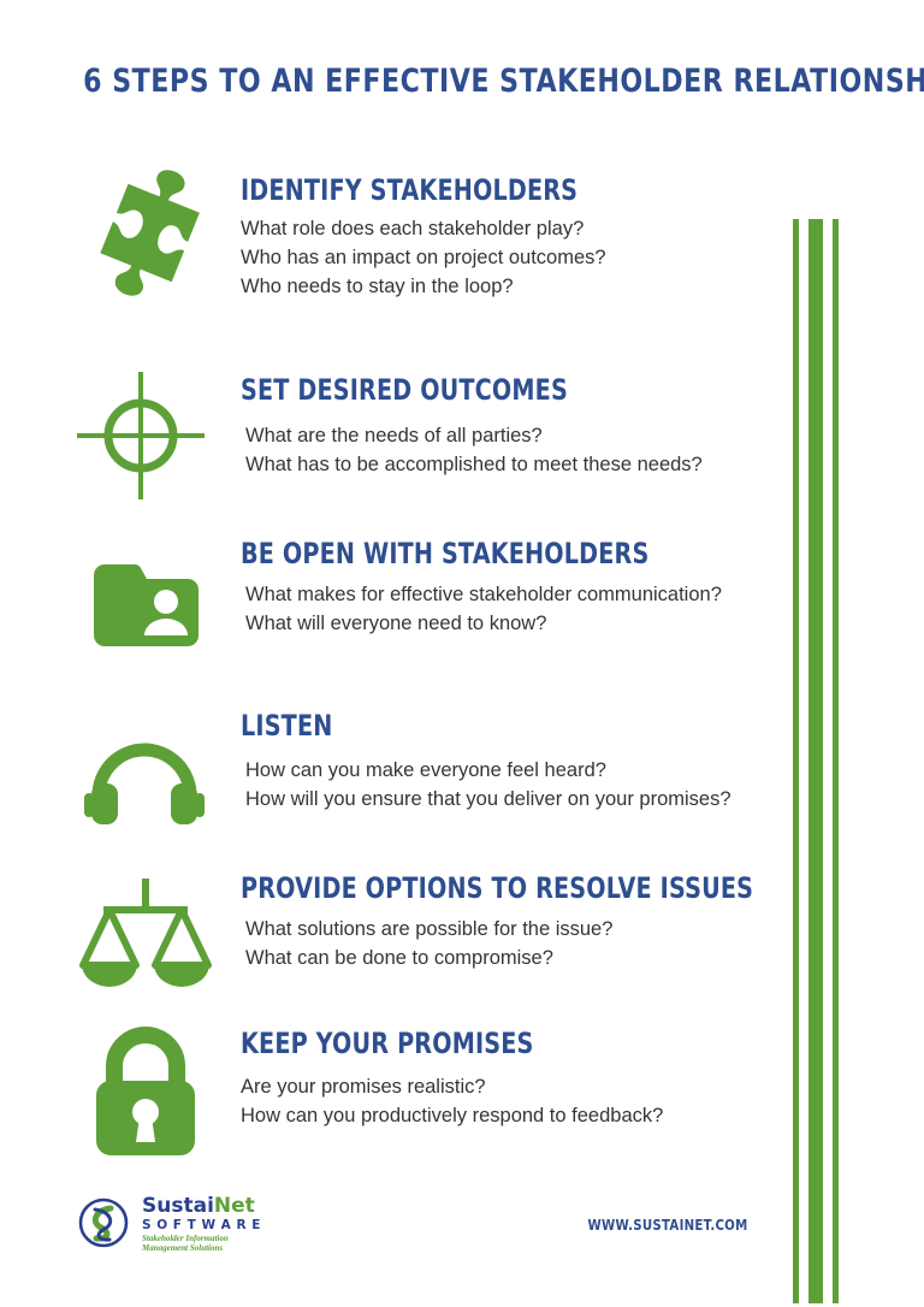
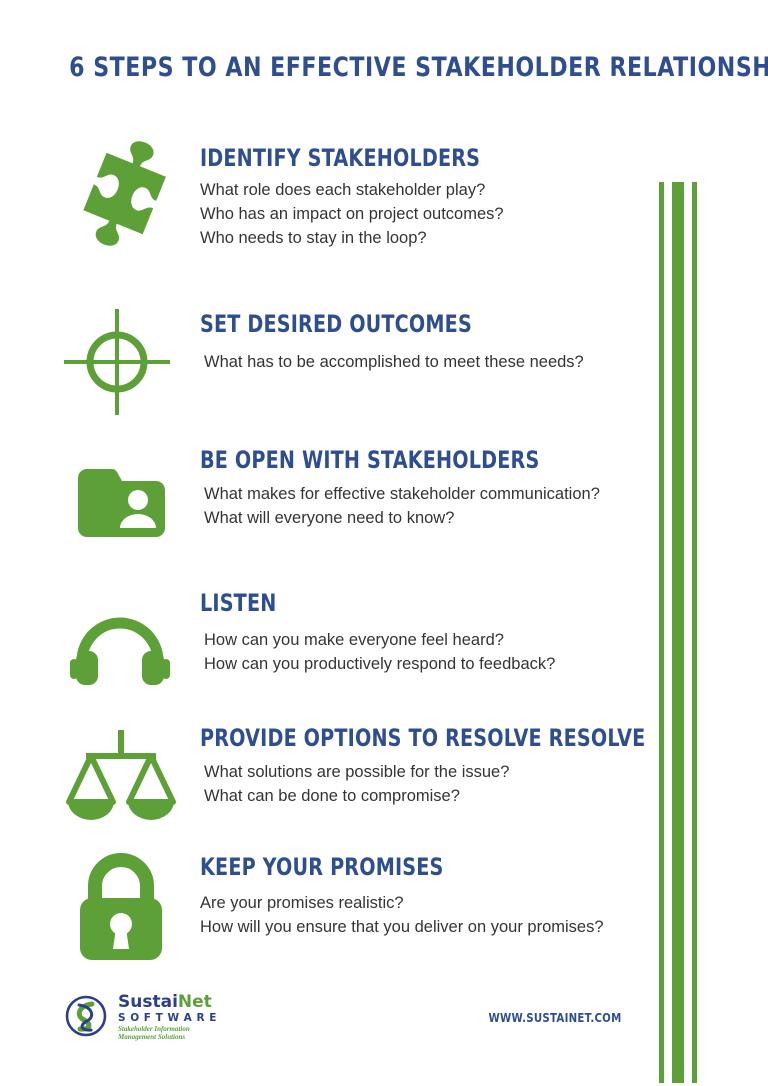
  6 STEPS TO AN EFFECTIVE STAKEHOLDER RELATIONSH
  IDENTIFY STAKEHOLDERS
  What role does each stakeholder play?
  Who has an impact on project outcomes?
  Who needs to stay in the loop?
  SET DESIRED OUTCOMES
- What are the needs of all parties?
  What has to be accomplished to meet these needs?
  BE OPEN WITH STAKEHOLDERS
  What makes for effective stakeholder communication?
  What will everyone need to know?
  LISTEN
  How can you make everyone feel heard?
- How will you ensure that you deliver on your promises?
+ How can you productively respond to feedback?
- PROVIDE OPTIONS TO RESOLVE ISSUES
+ PROVIDE OPTIONS TO RESOLVE RESOLVE
  What solutions are possible for the issue?
  What can be done to compromise?
  KEEP YOUR PROMISES
  Are your promises realistic?
- How can you productively respond to feedback?
+ How will you ensure that you deliver on your promises?
  SustaiNet
  S O F T W A R E
  Stakeholder Information
  Management Solutions
  WWW.SUSTAINET.COM
